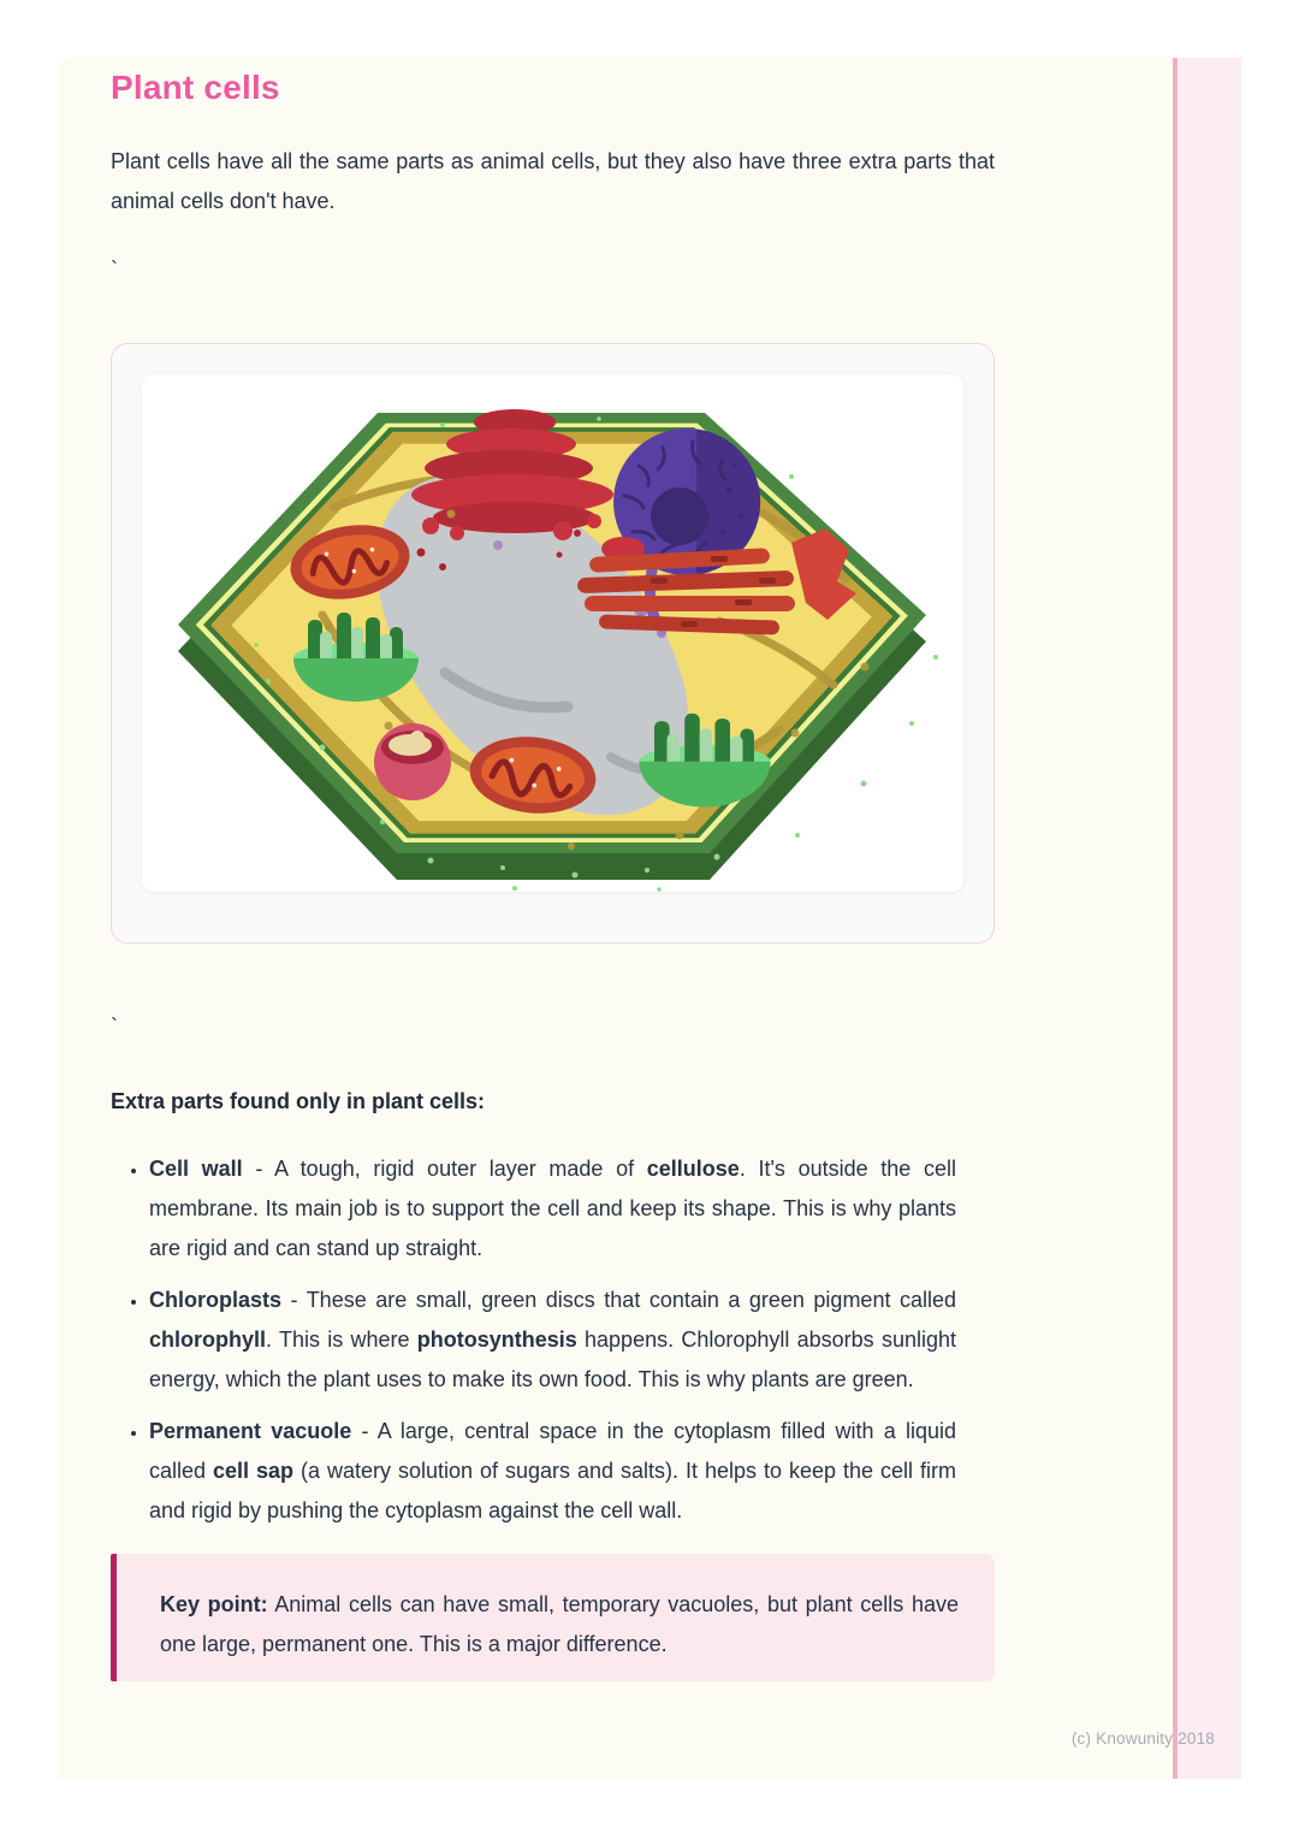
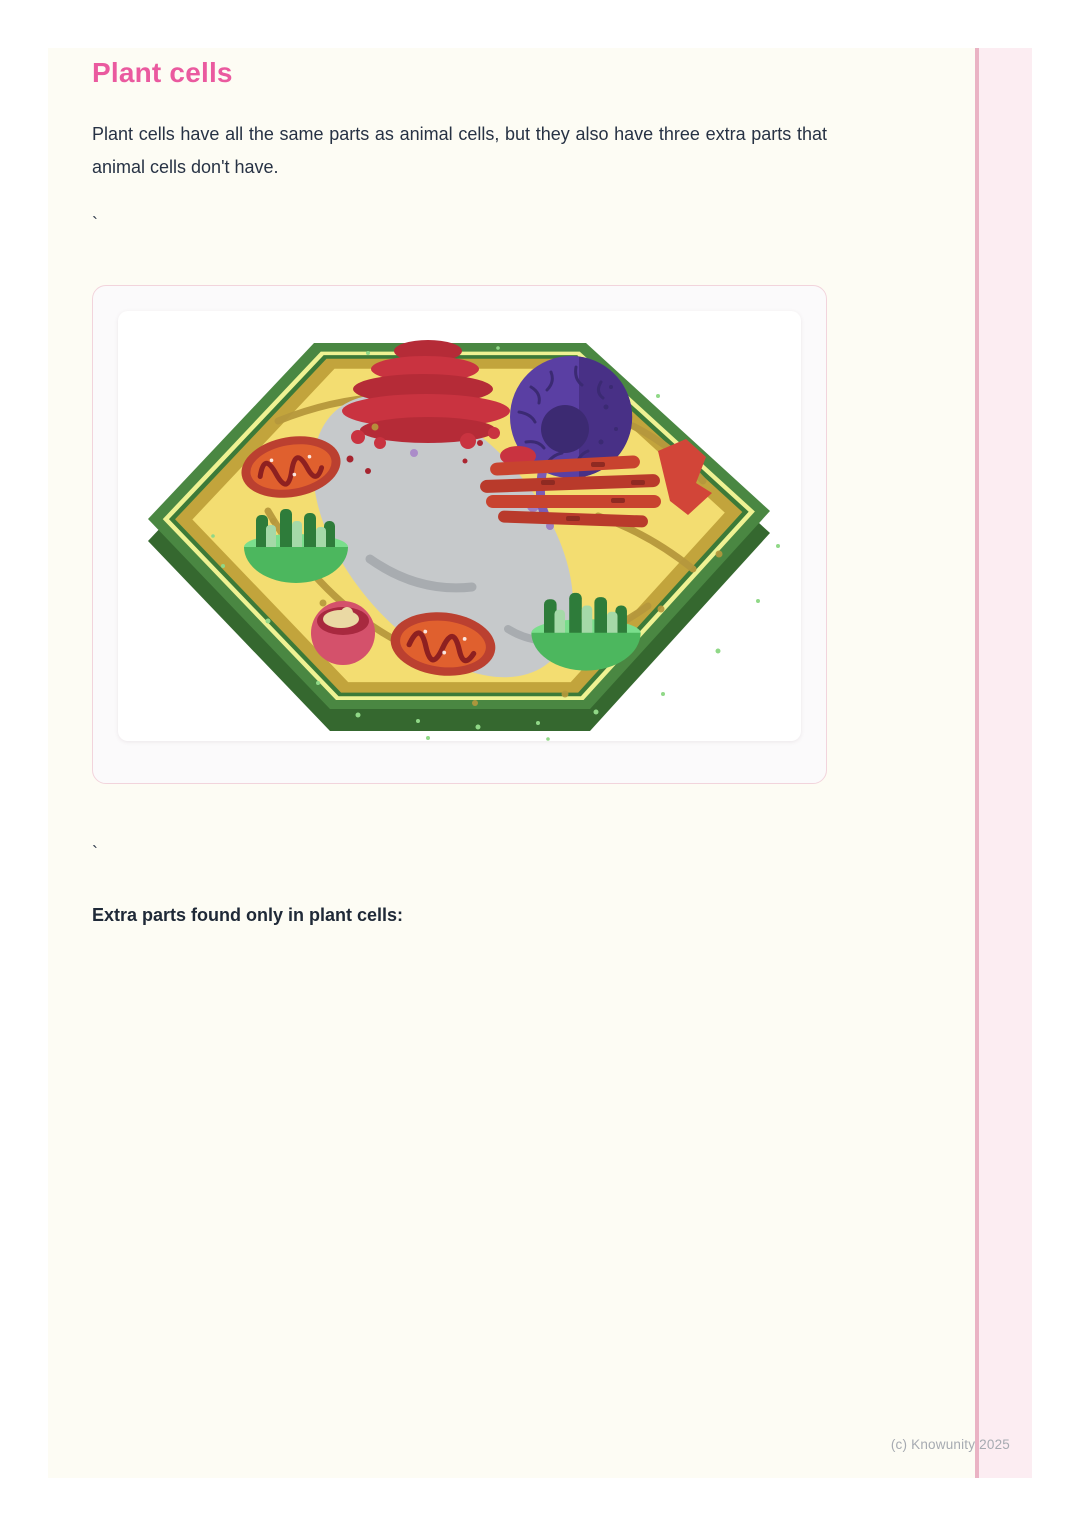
  Plant cells
  Plant cells have all the same parts as animal cells, but they also have three extra parts that animal cells don't have.
  `
  `
  Extra parts found only in plant cells:
- Cell wall - A tough, rigid outer layer made of cellulose. It's outside the cell membrane. Its main job is to support the cell and keep its shape. This is why plants are rigid and can stand up straight.
- Chloroplasts - These are small, green discs that contain a green pigment called chlorophyll. This is where photosynthesis happens. Chlorophyll absorbs sunlight energy, which the plant uses to make its own food. This is why plants are green.
- Permanent vacuole - A large, central space in the cytoplasm filled with a liquid called cell sap (a watery solution of sugars and salts). It helps to keep the cell firm and rigid by pushing the cytoplasm against the cell wall.
- Key point: Animal cells can have small, temporary vacuoles, but plant cells have one large, permanent one. This is a major difference.
- (c) Knowunity 2018
+ (c) Knowunity 2025
